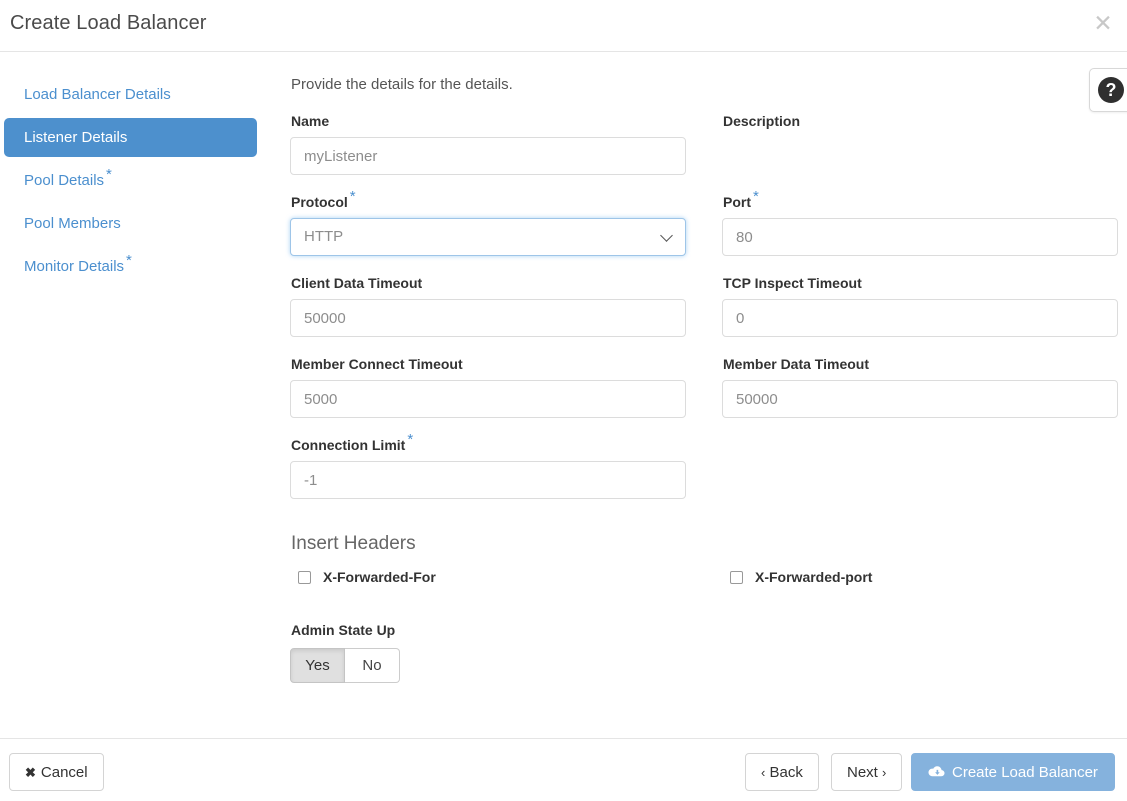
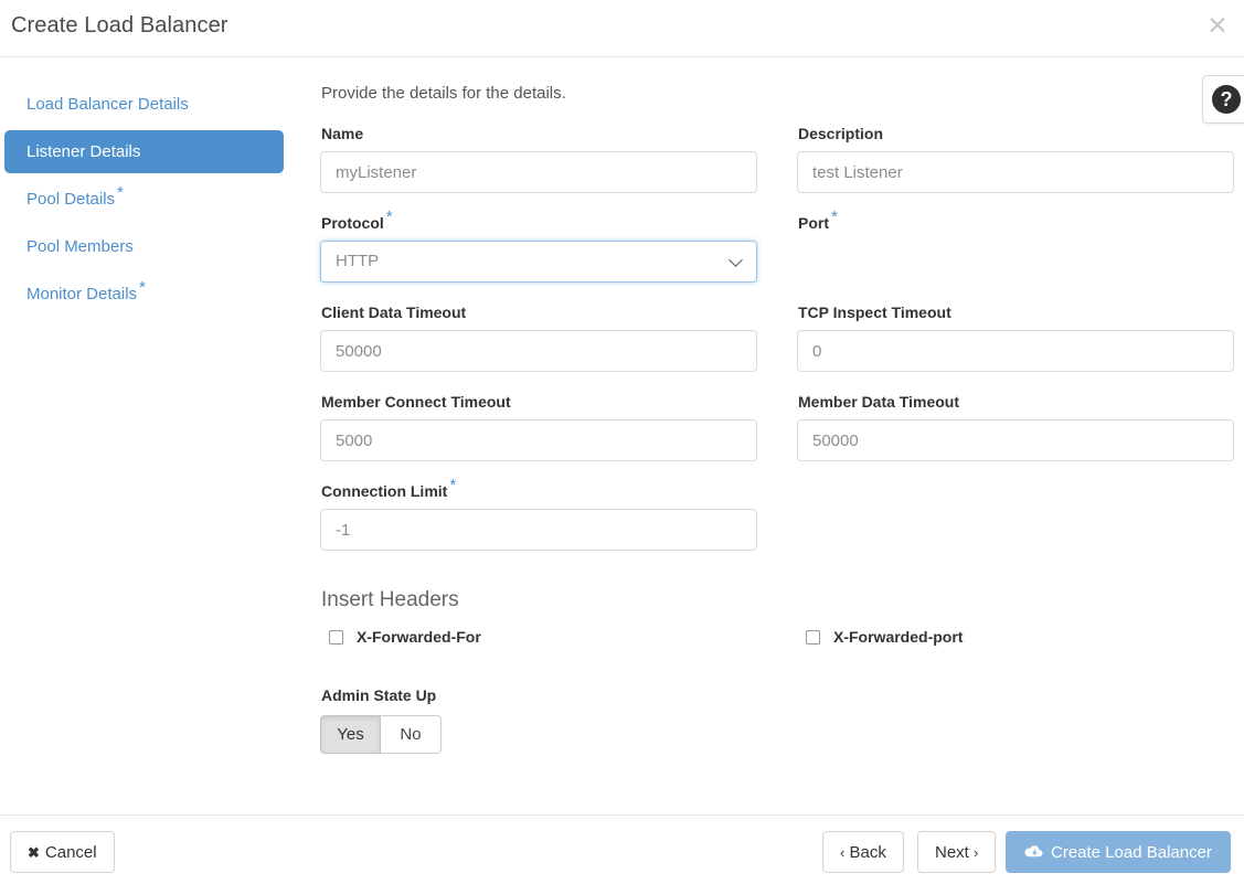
  Create Load Balancer
  ✕
  ?
  Load Balancer Details
  Listener Details
  Pool Details*
  Pool Members
  Monitor Details*
  Provide the details for the details.
  Name
  myListener
  Description
+ test Listener
  Protocol *
  HTTP
  Port *
- 80
  Client Data Timeout
  50000
  TCP Inspect Timeout
  0
  Member Connect Timeout
  5000
  Member Data Timeout
  50000
  Connection Limit *
  -1
  Insert Headers
  X-Forwarded-For
  X-Forwarded-port
  Admin State Up
  Yes
  No
  ✖ Cancel
  ‹ Back
  Next ›
  Create Load Balancer
